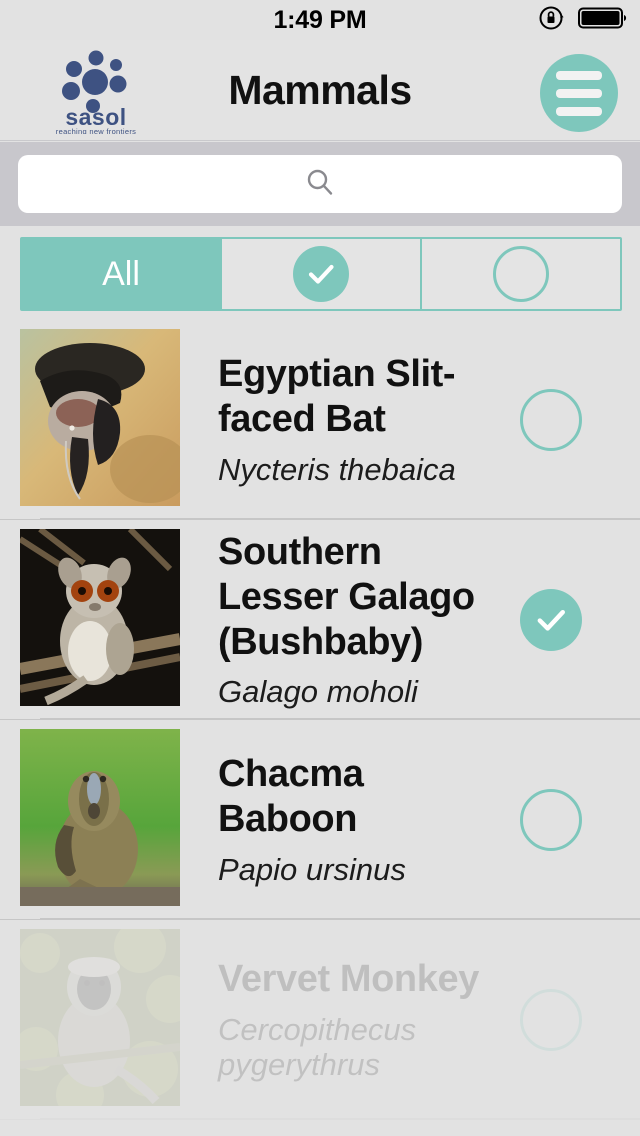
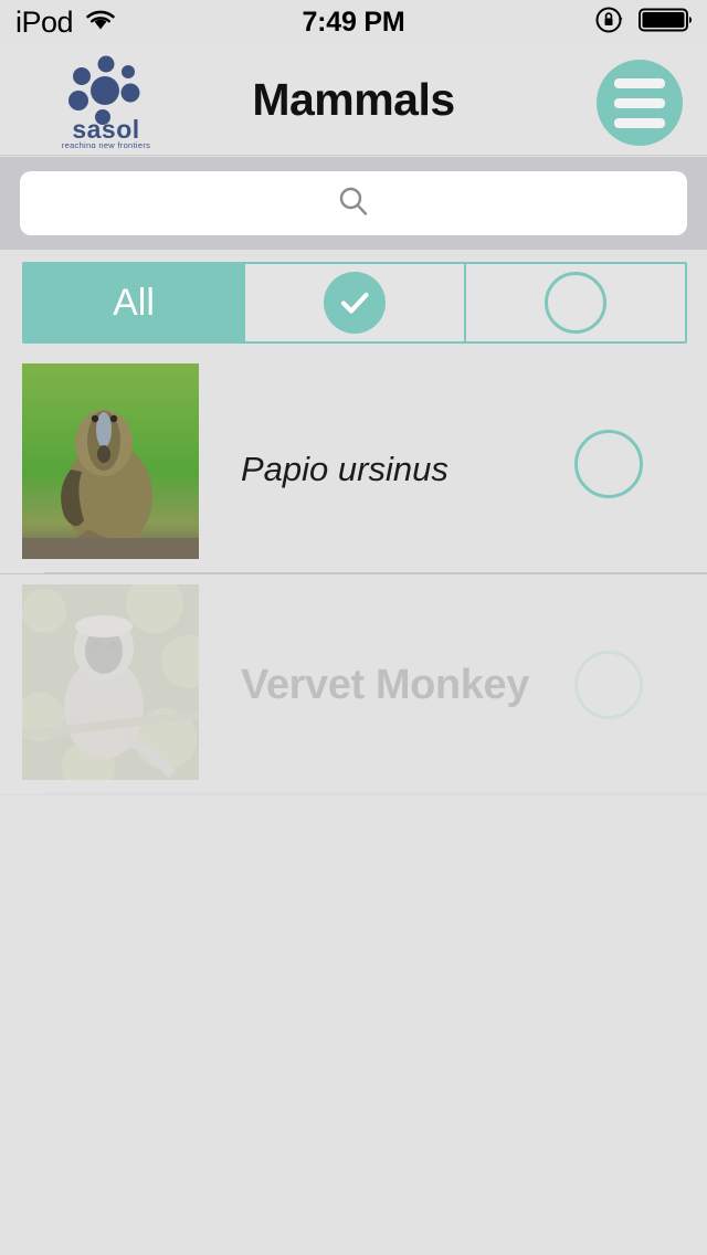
+ iPod
- 1:49 PM
+ 7:49 PM
  sasol
  reaching new frontiers
  Mammals
  All
- Egyptian Slit-faced Bat
- Nycteris thebaica
- Southern Lesser Galago (Bushbaby)
- Galago moholi
- Chacma Baboon
  Papio ursinus
  Vervet Monkey
- Cercopithecus pygerythrus
